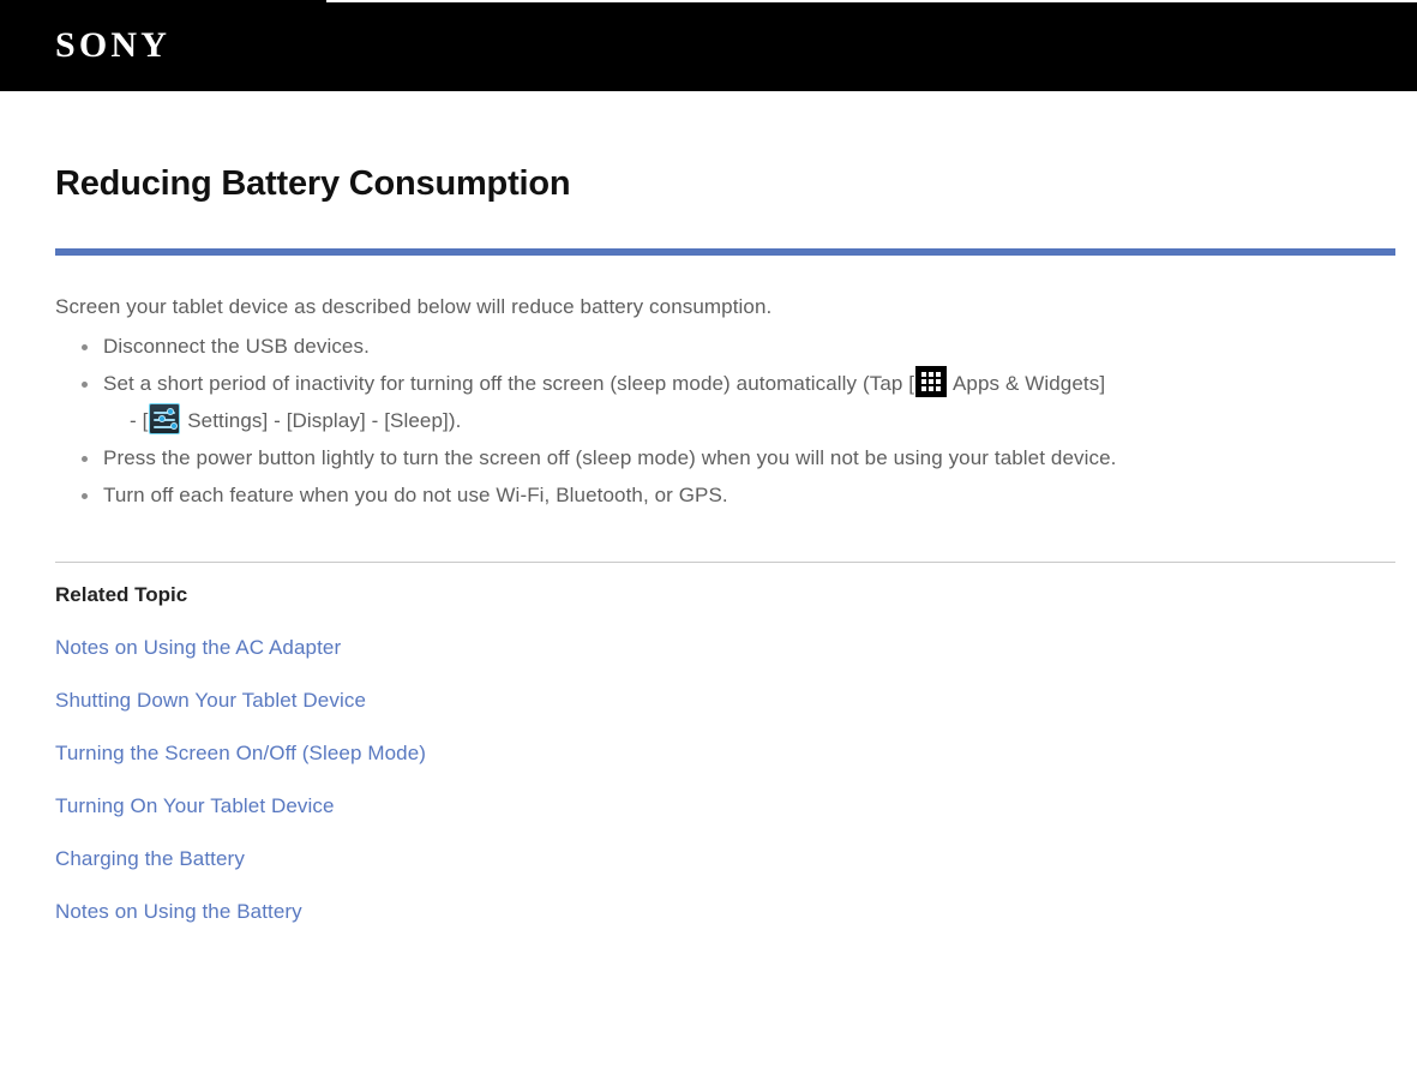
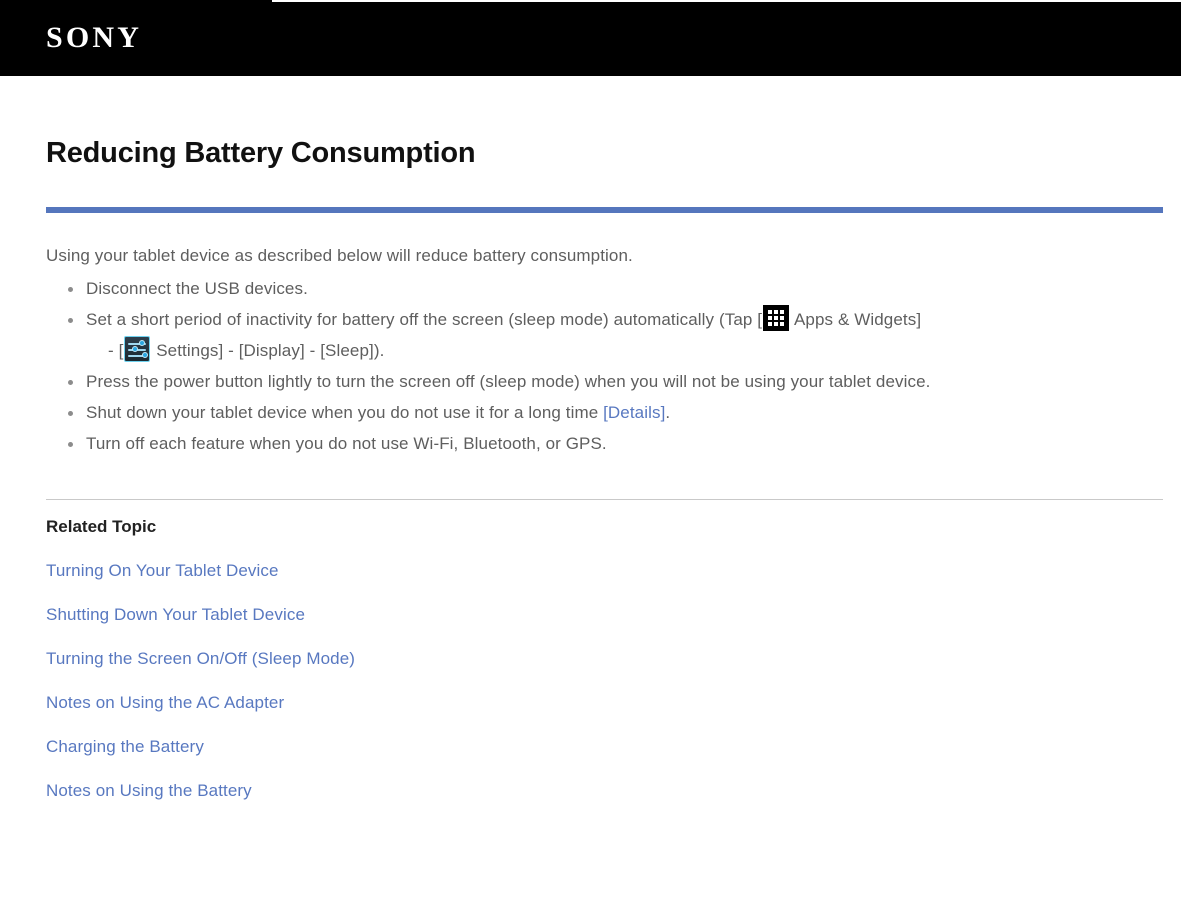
  SONY
  Reducing Battery Consumption
- Screen your tablet device as described below will reduce battery consumption.
+ Using your tablet device as described below will reduce battery consumption.
  Disconnect the USB devices.
- Set a short period of inactivity for turning off the screen (sleep mode) automatically (Tap [ Apps & Widgets]
+ Set a short period of inactivity for battery off the screen (sleep mode) automatically (Tap [ Apps & Widgets]
  - [ Settings] - [Display] - [Sleep]).
  Press the power button lightly to turn the screen off (sleep mode) when you will not be using your tablet device.
+ Shut down your tablet device when you do not use it for a long time [Details].
  Turn off each feature when you do not use Wi-Fi, Bluetooth, or GPS.
  Related Topic
- Notes on Using the AC Adapter
+ Turning On Your Tablet Device
  Shutting Down Your Tablet Device
  Turning the Screen On/Off (Sleep Mode)
- Turning On Your Tablet Device
+ Notes on Using the AC Adapter
  Charging the Battery
  Notes on Using the Battery
